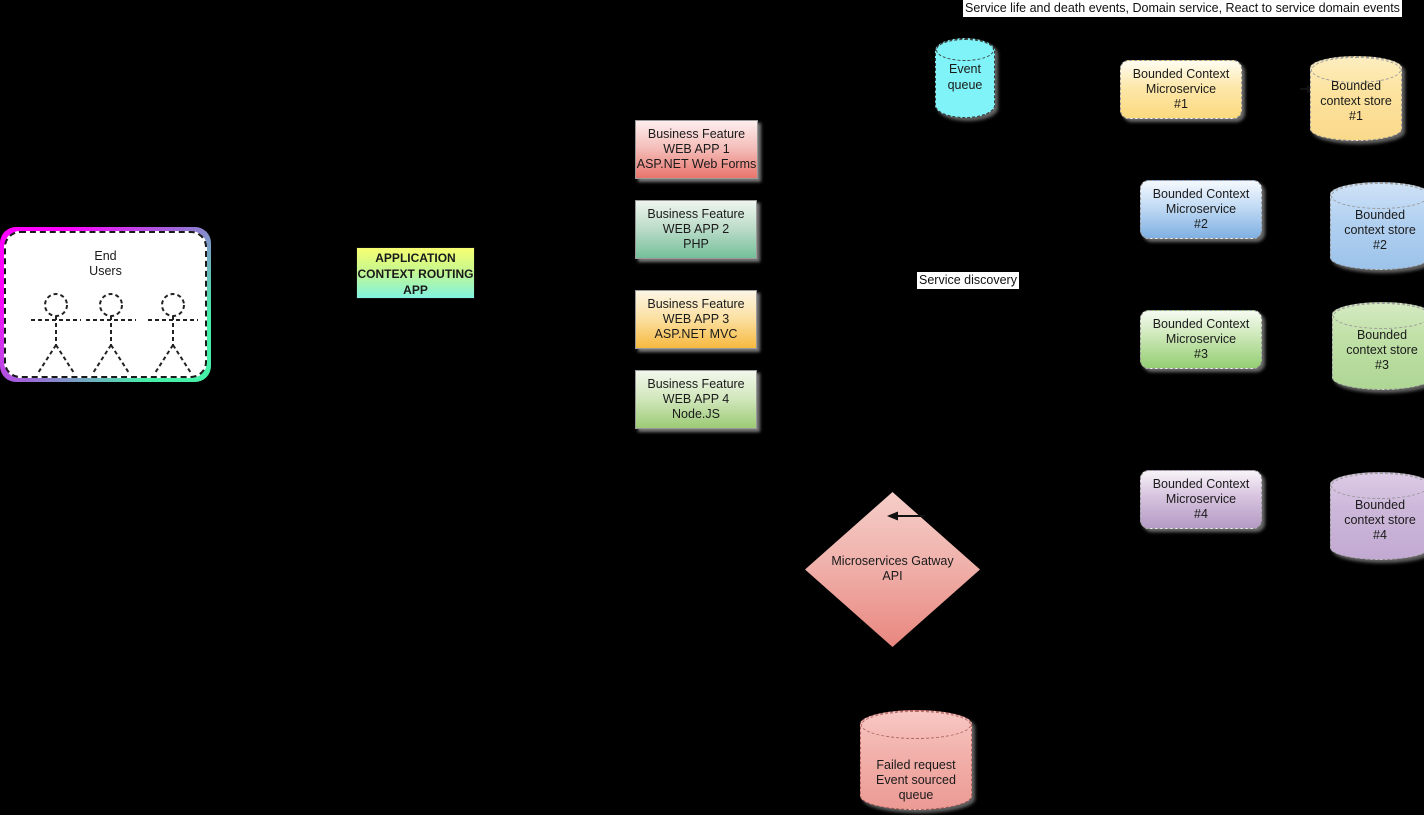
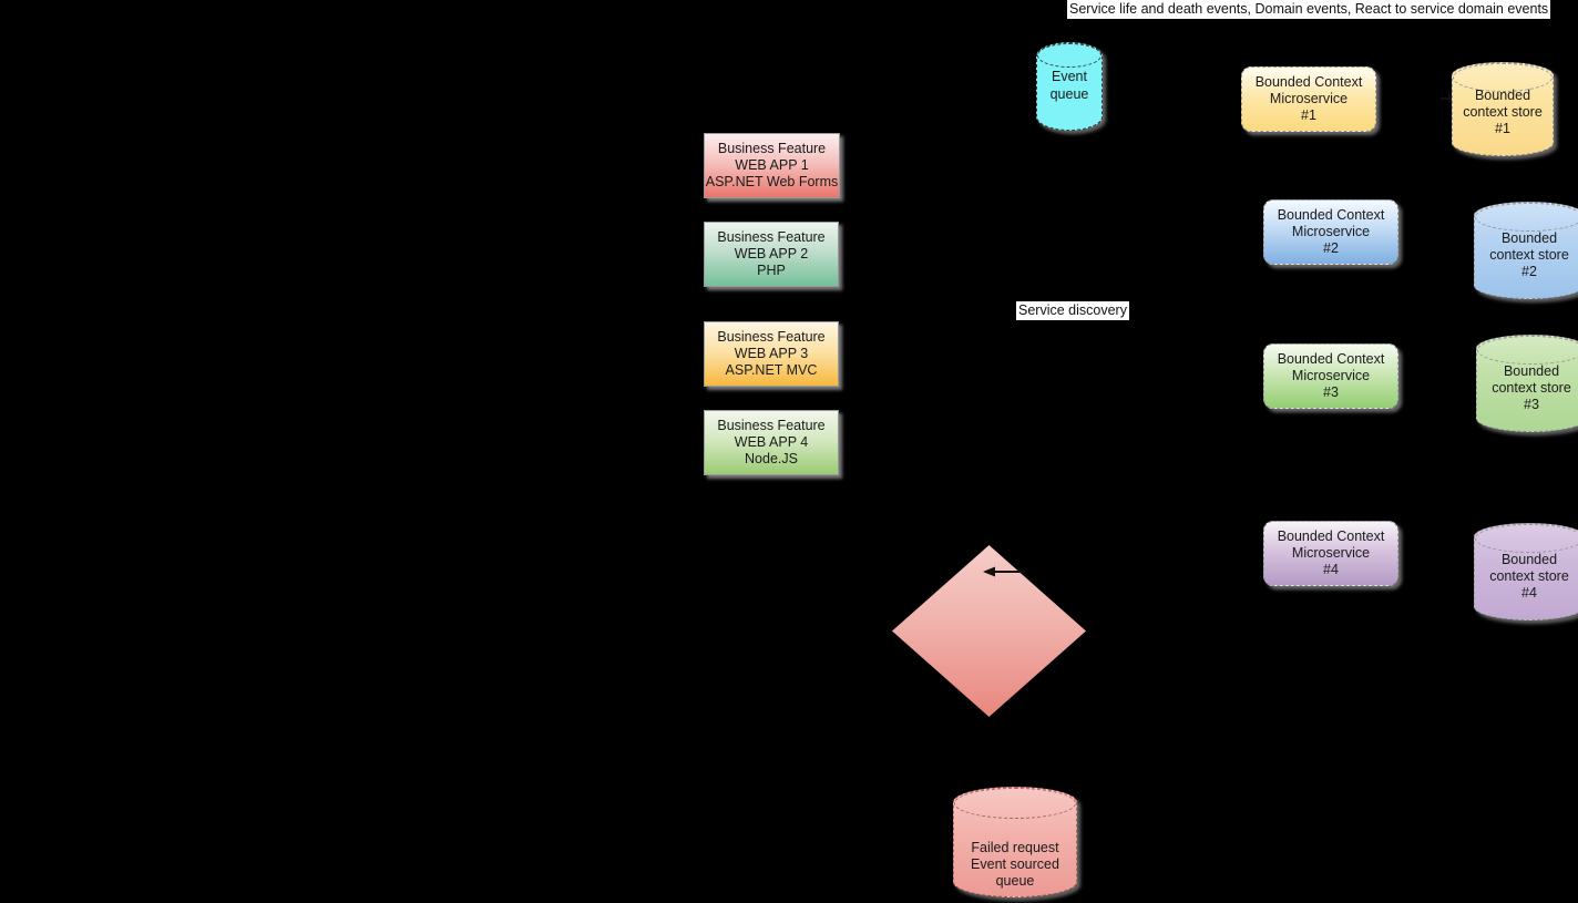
- End
- Users
- APPLICATION
- CONTEXT ROUTING
- APP
  Business Feature
  WEB APP 1
  ASP.NET Web Forms
  Business Feature
  WEB APP 2
  PHP
  Business Feature
  WEB APP 3
  ASP.NET MVC
  Business Feature
  WEB APP 4
  Node.JS
- Service life and death events, Domain service, React to service domain events
+ Service life and death events, Domain events, React to service domain events
  Event
  queue
  Service discovery
  Bounded Context
  Microservice
  #1
  Bounded Context
  Microservice
  #2
  Bounded Context
  Microservice
  #3
  Bounded Context
  Microservice
  #4
  Bounded
  context store
  #1
  Bounded
  context store
  #2
  Bounded
  context store
  #3
  Bounded
  context store
  #4
- Microservices Gatway
- API
  Failed request
  Event sourced
  queue
